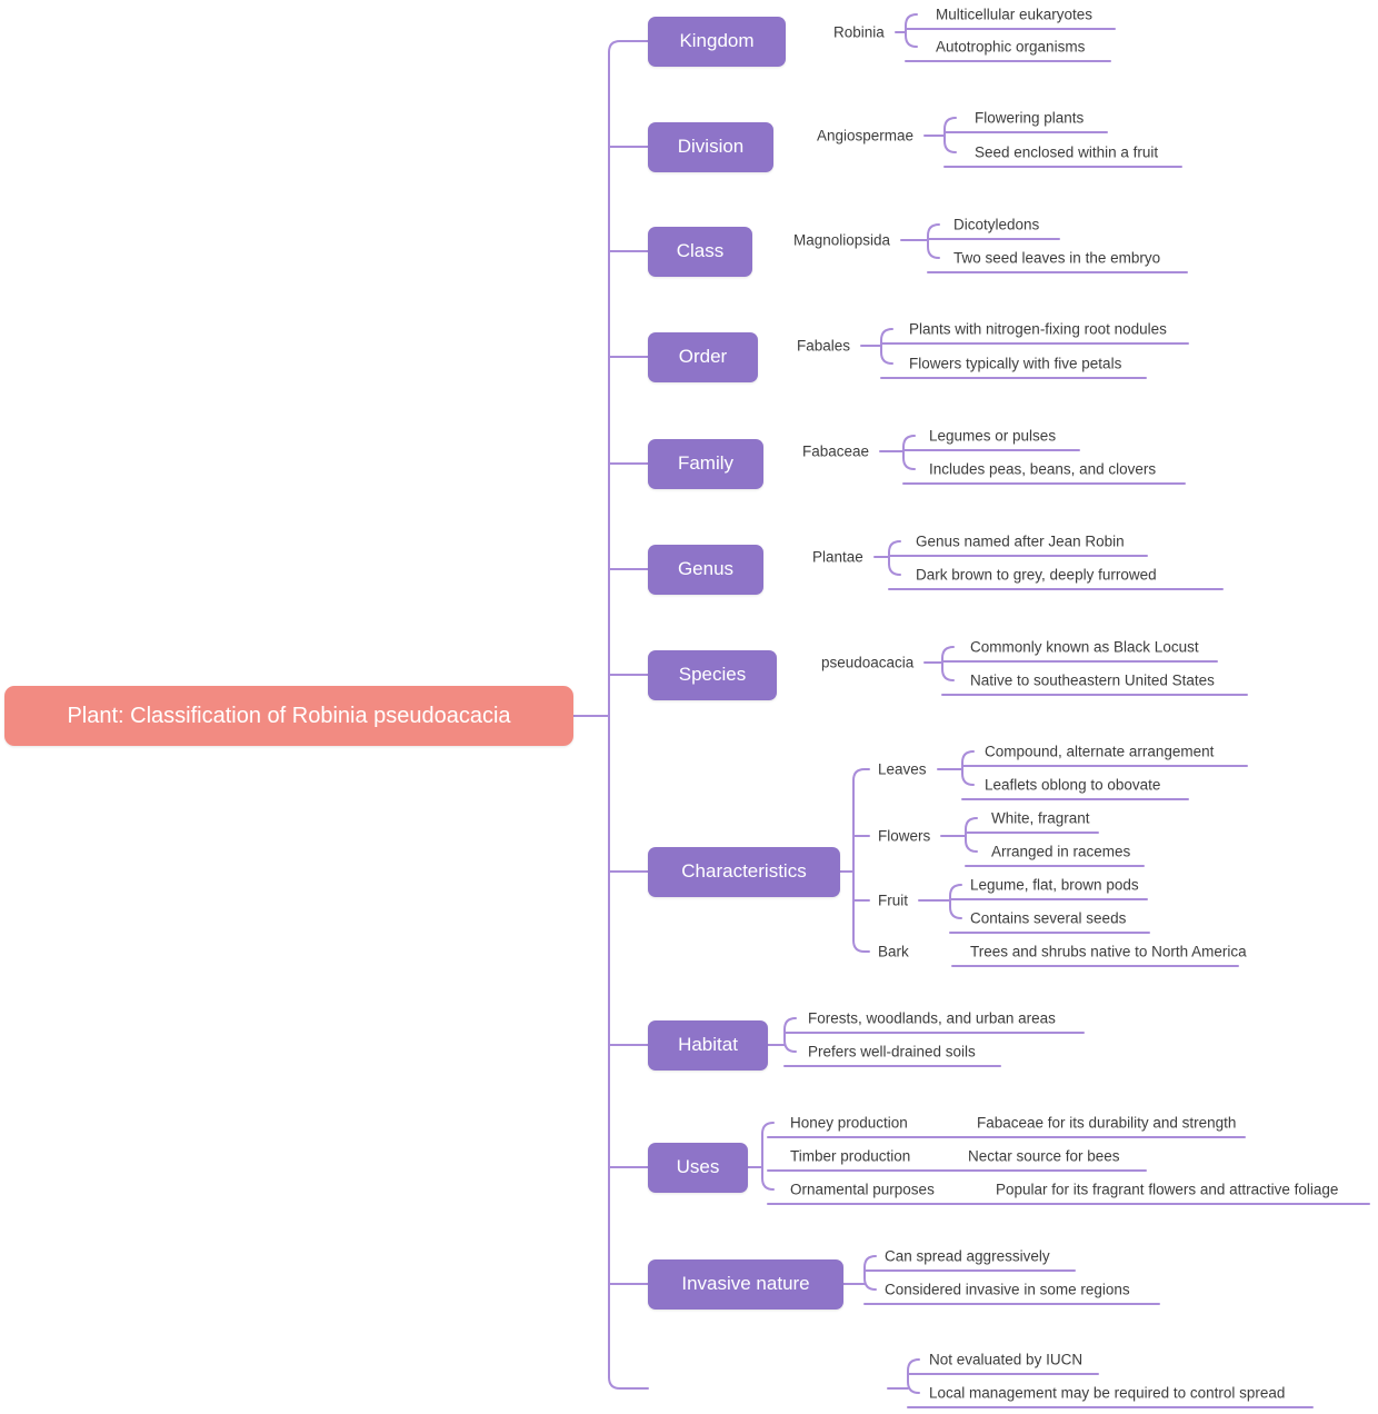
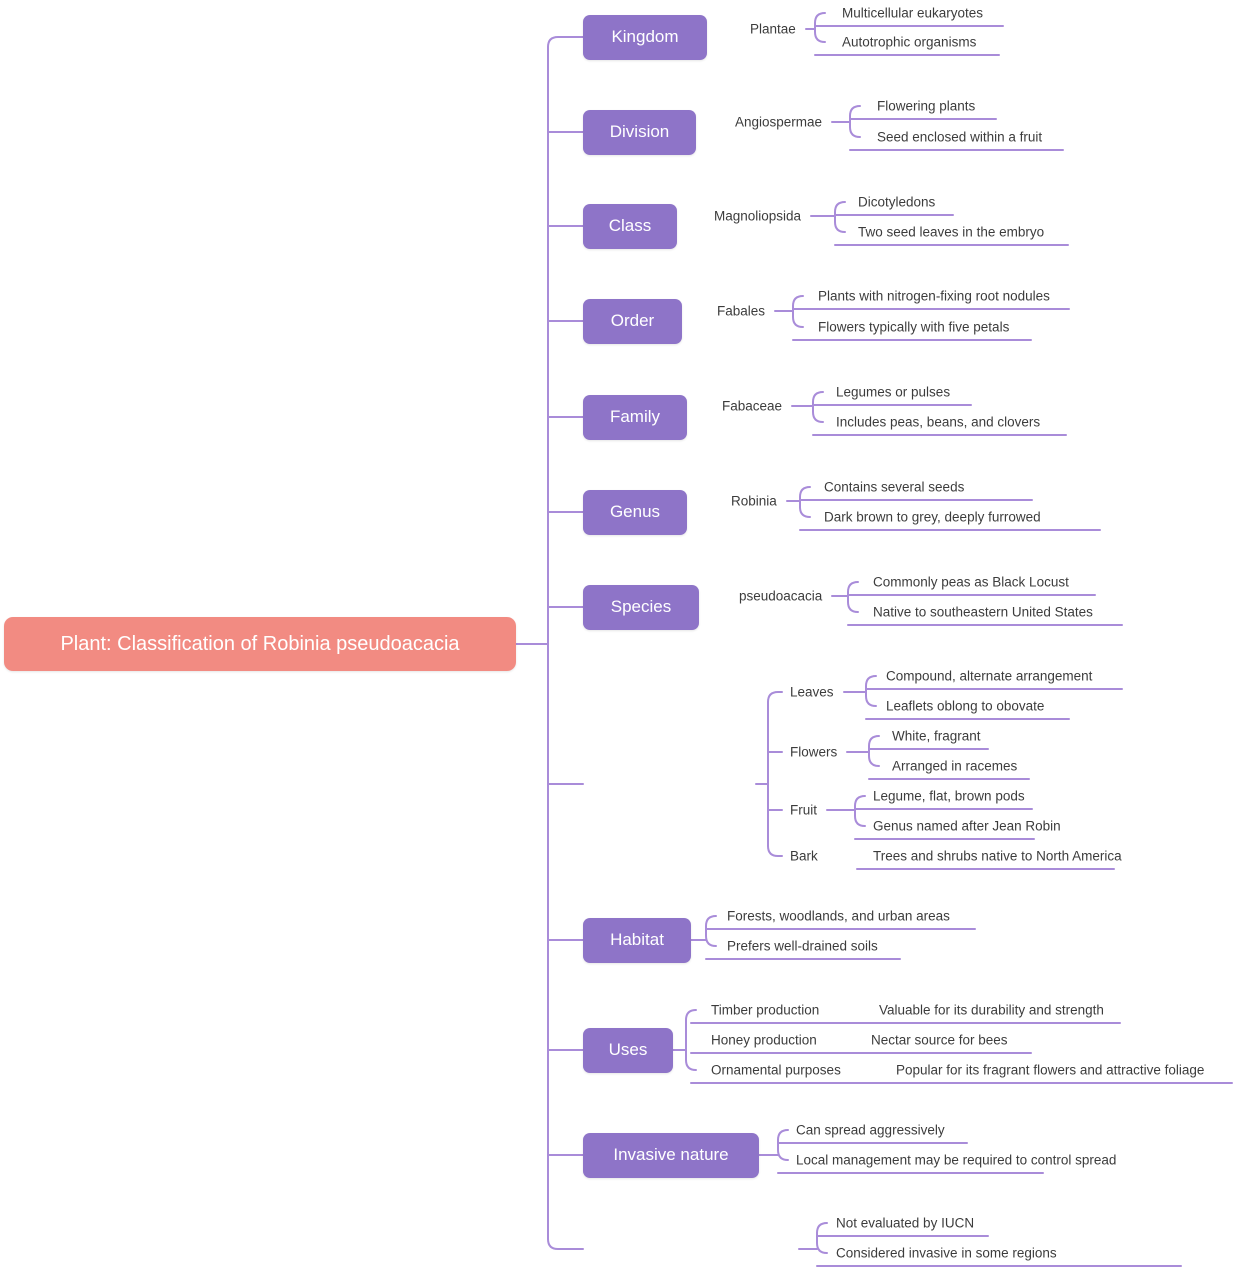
  Plant: Classification of Robinia pseudoacacia
  Kingdom
- Robinia
+ Plantae
  Multicellular eukaryotes
  Autotrophic organisms
  Division
  Angiospermae
  Flowering plants
  Seed enclosed within a fruit
  Class
  Magnoliopsida
  Dicotyledons
  Two seed leaves in the embryo
  Order
  Fabales
  Plants with nitrogen-fixing root nodules
  Flowers typically with five petals
  Family
  Fabaceae
  Legumes or pulses
  Includes peas, beans, and clovers
  Genus
- Plantae
+ Robinia
- Genus named after Jean Robin
+ Contains several seeds
  Dark brown to grey, deeply furrowed
  Species
  pseudoacacia
- Commonly known as Black Locust
+ Commonly peas as Black Locust
  Native to southeastern United States
- Characteristics
  Leaves
  Compound, alternate arrangement
  Leaflets oblong to obovate
  Flowers
  White, fragrant
  Arranged in racemes
  Fruit
  Legume, flat, brown pods
- Contains several seeds
+ Genus named after Jean Robin
  Bark
  Trees and shrubs native to North America
  Habitat
  Forests, woodlands, and urban areas
  Prefers well-drained soils
  Uses
- Honey production
+ Timber production
- Fabaceae for its durability and strength
+ Valuable for its durability and strength
- Timber production
+ Honey production
  Nectar source for bees
  Ornamental purposes
  Popular for its fragrant flowers and attractive foliage
  Invasive nature
  Can spread aggressively
- Considered invasive in some regions
+ Local management may be required to control spread
  Not evaluated by IUCN
- Local management may be required to control spread
+ Considered invasive in some regions
